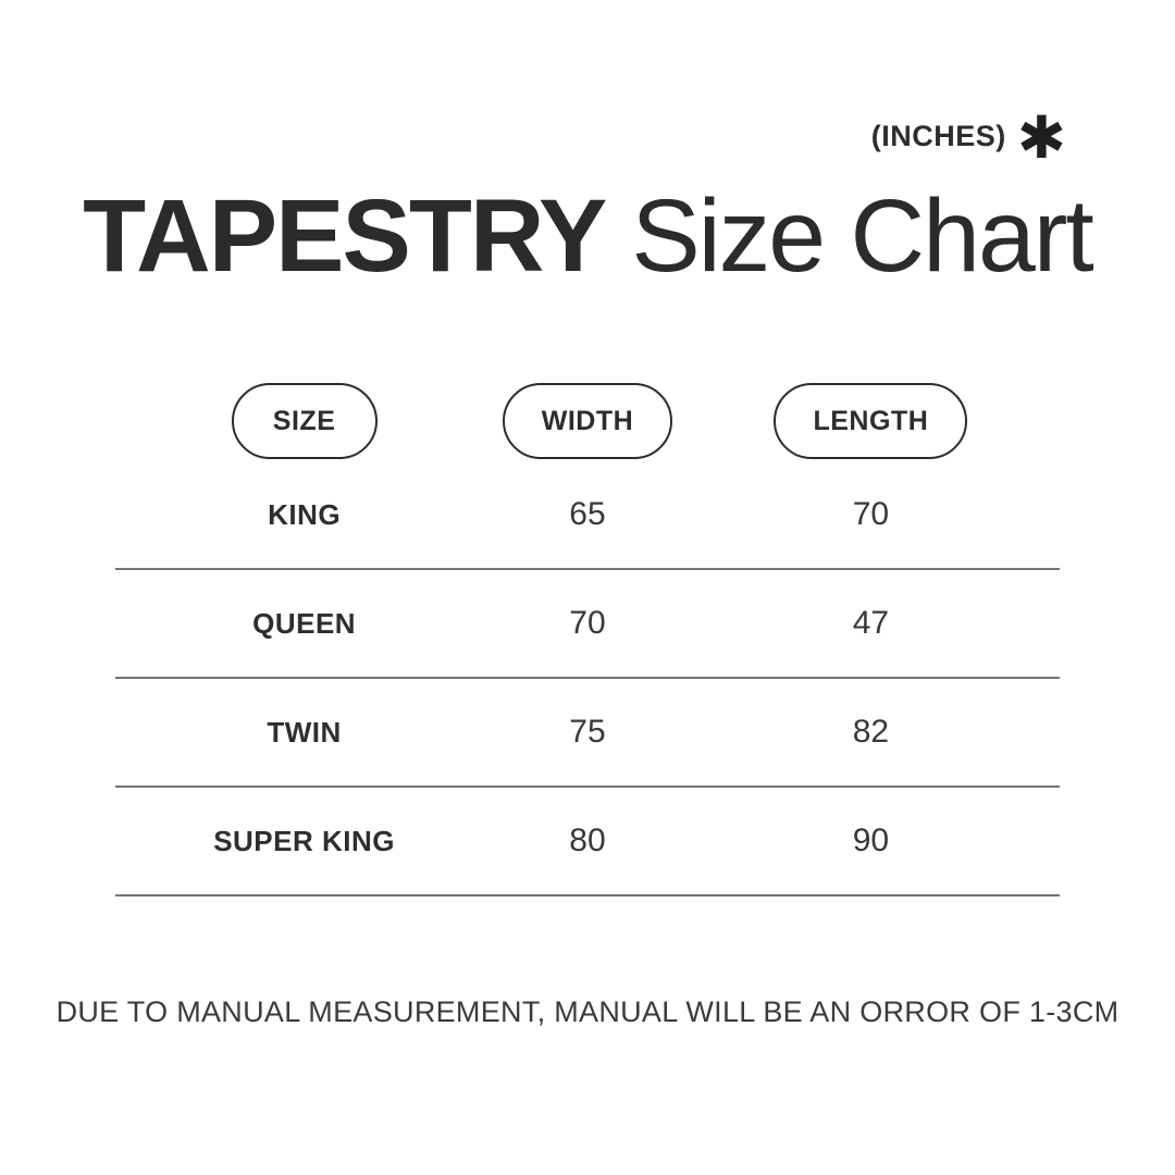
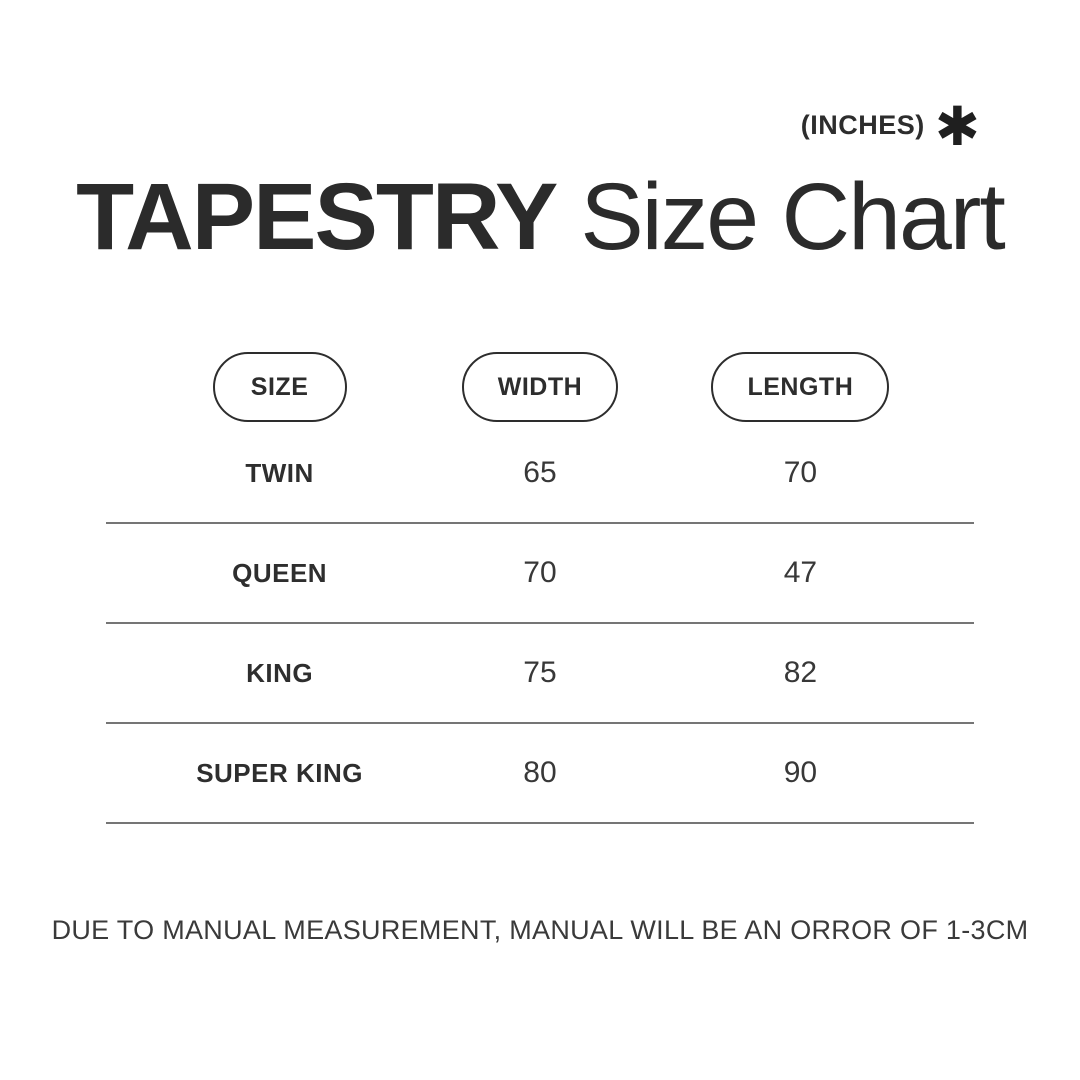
  (INCHES)
  ✱
  TAPESTRY
  Size Chart
  SIZE
  WIDTH
  LENGTH
- KING
+ TWIN
  65
  70
  QUEEN
  70
  47
- TWIN
+ KING
  75
  82
  SUPER KING
  80
  90
  DUE TO MANUAL MEASUREMENT, MANUAL WILL BE AN ORROR OF 1-3CM
